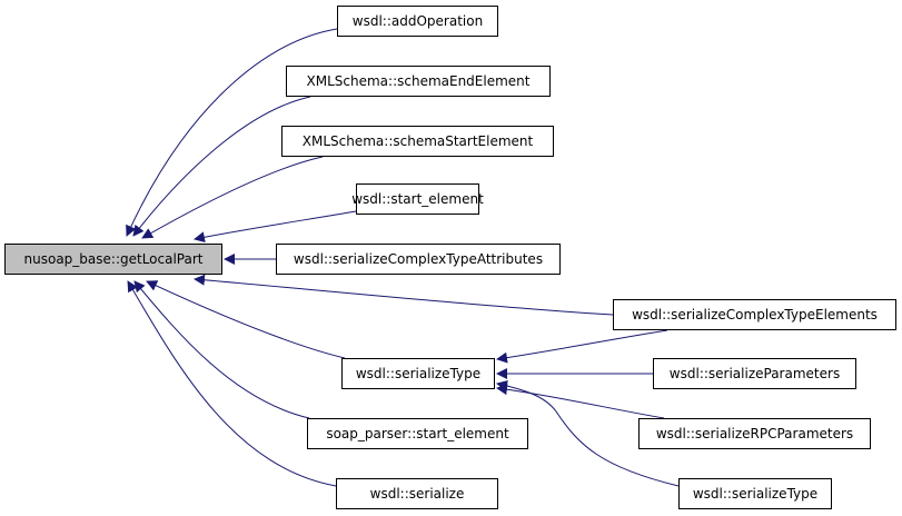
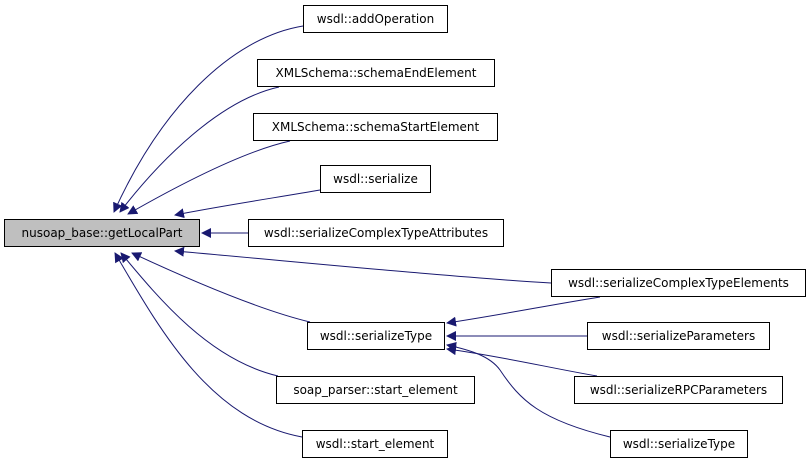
  nusoap_base::getLocalPart
  wsdl::addOperation
  XMLSchema::schemaEndElement
  XMLSchema::schemaStartElement
- wsdl::start_element
+ wsdl::serialize
  wsdl::serializeComplexTypeAttributes
  wsdl::serializeComplexTypeElements
  wsdl::serializeType
  soap_parser::start_element
- wsdl::serialize
+ wsdl::start_element
  wsdl::serializeParameters
  wsdl::serializeRPCParameters
  wsdl::serializeType
